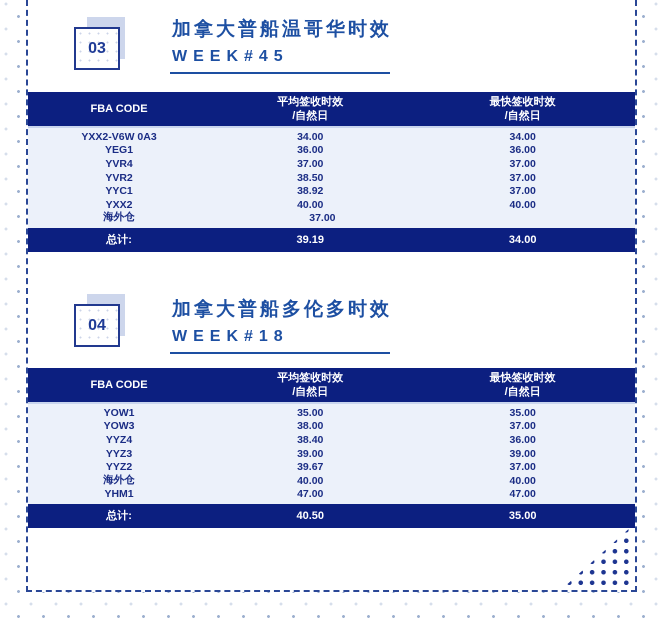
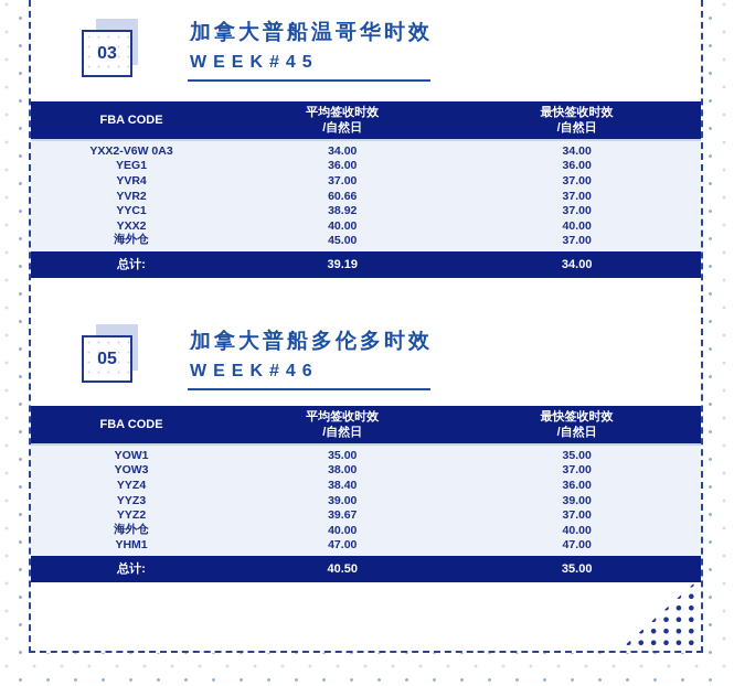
  03
  加拿大普船温哥华时效
  WEEK#45
  FBA CODE
  平均签收时效
  /自然日
  最快签收时效
  /自然日
  YXX2-V6W 0A3
  34.00
  34.00
  YEG1
  36.00
  36.00
  YVR4
  37.00
  37.00
  YVR2
- 38.50
+ 60.66
  37.00
  YYC1
  38.92
  37.00
  YXX2
  40.00
  40.00
  海外仓
+ 45.00
  37.00
  总计:
  39.19
  34.00
- 04
+ 05
  加拿大普船多伦多时效
- WEEK#18
+ WEEK#46
  FBA CODE
  平均签收时效
  /自然日
  最快签收时效
  /自然日
  YOW1
  35.00
  35.00
  YOW3
  38.00
  37.00
  YYZ4
  38.40
  36.00
  YYZ3
  39.00
  39.00
  YYZ2
  39.67
  37.00
  海外仓
  40.00
  40.00
  YHM1
  47.00
  47.00
  总计:
  40.50
  35.00
